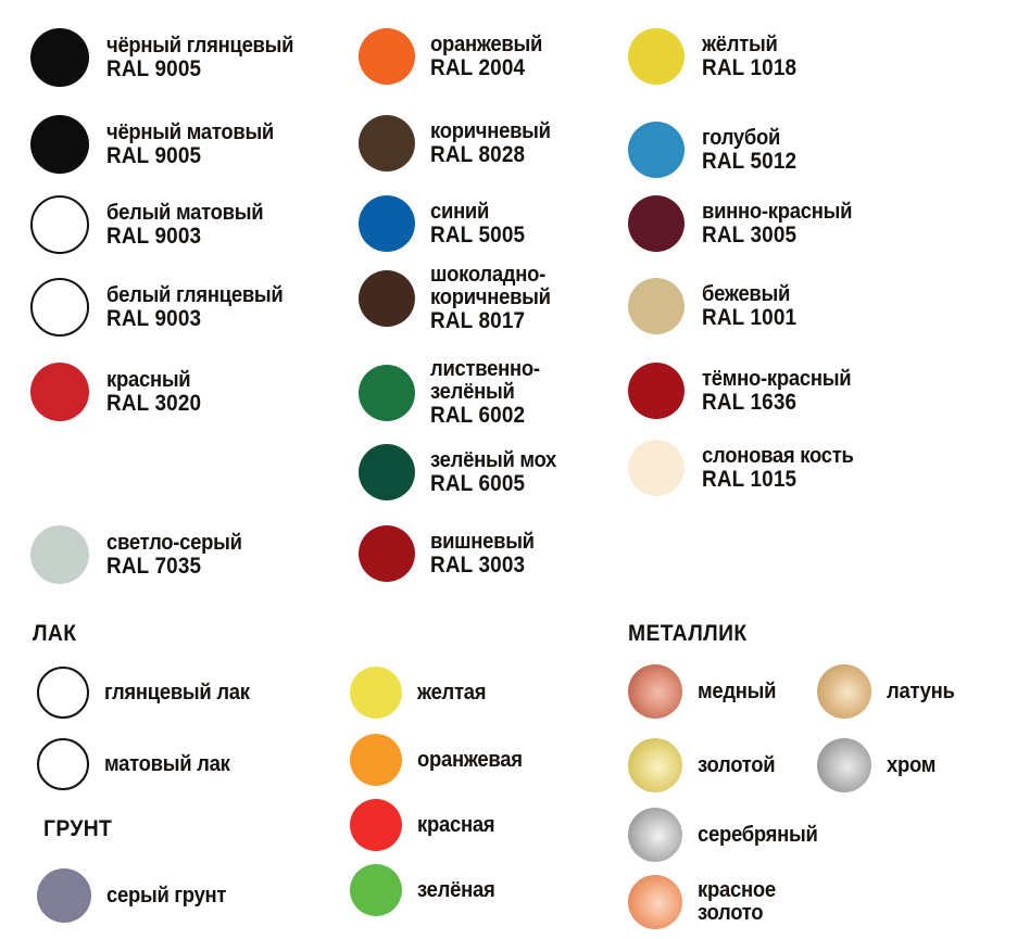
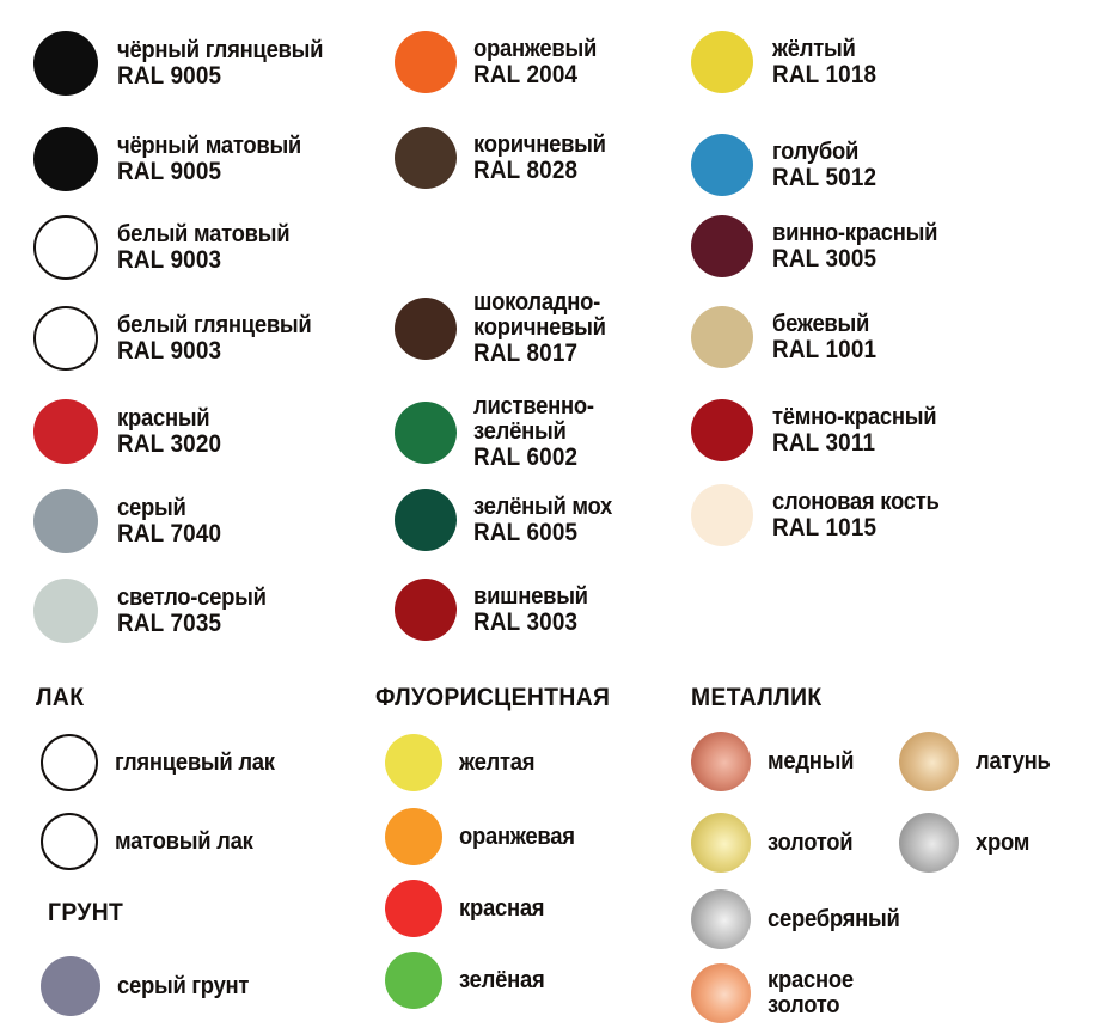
  чёрный глянцевый
  RAL 9005
  чёрный матовый
  RAL 9005
  белый матовый
  RAL 9003
  белый глянцевый
  RAL 9003
  красный
  RAL 3020
+ серый
+ RAL 7040
  светло-серый
  RAL 7035
  оранжевый
  RAL 2004
  коричневый
  RAL 8028
- синий
- RAL 5005
  шоколадно-
  коричневый
  RAL 8017
  лиственно-
  зелёный
  RAL 6002
  зелёный мох
  RAL 6005
  вишневый
  RAL 3003
  жёлтый
  RAL 1018
  голубой
  RAL 5012
  винно-красный
  RAL 3005
  бежевый
  RAL 1001
  тёмно-красный
- RAL 1636
+ RAL 3011
  слоновая кость
  RAL 1015
  ЛАК
  глянцевый лак
  матовый лак
  ГРУНТ
  серый грунт
+ ФЛУОРИСЦЕНТНАЯ
  желтая
  оранжевая
  красная
  зелёная
  МЕТАЛЛИК
  медный
  золотой
  серебряный
  красное
  золото
  латунь
  хром
